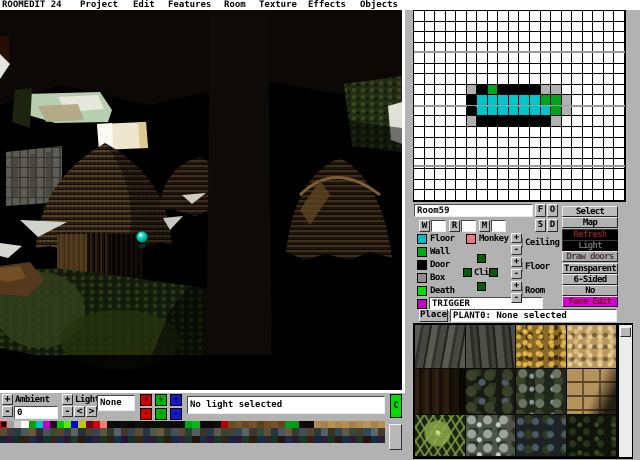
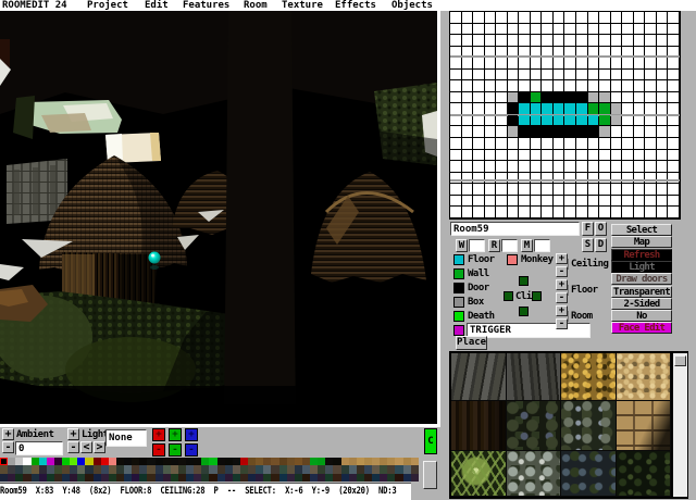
  ROOMEDIT 24
  Project
  Edit
  Features
  Room
  Texture
  Effects
  Objects
  Room59
  F
  O
  W
  R
  M
  S
  D
  Floor
  Wall
  Door
  Box
  Death
  Monkey
  Cli
  TRIGGER
  +
  -
  Ceiling
  +
  -
  Floor
  +
  -
  Room
  Select
  Map
  Refresh
  Light
  Draw doors
  Transparent
- 6-Sided
+ 2-Sided
  Face Edit
  Place
- PLANT0: None selected
  +
  Ambient
  -
  0
  +
  Ligh
  -
  <
  >
  None
  +
  -
  +
  -
  +
  -
- No light selected
  C
+ Room59 X:83 Y:48 (8x2) FLOOR:8 CEILING:28 P -- SELECT: X:-6 Y:-9 (20x20) ND:3
